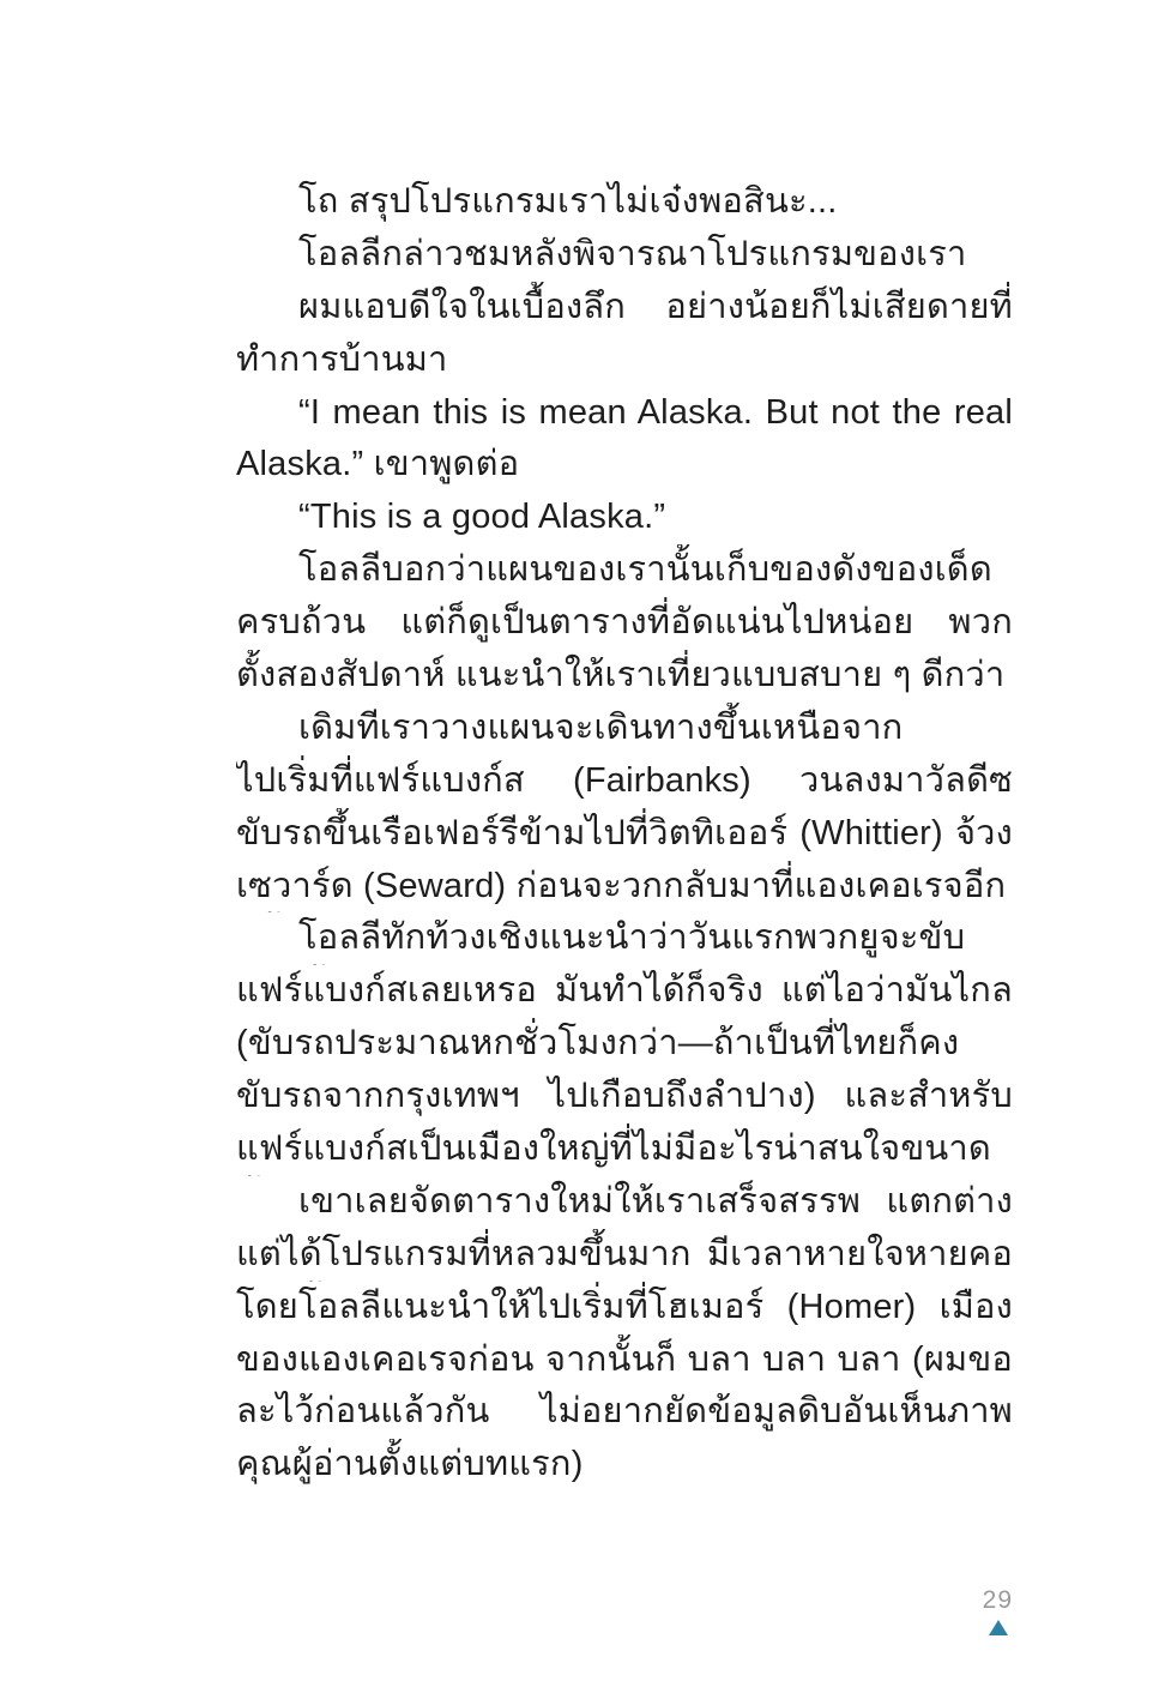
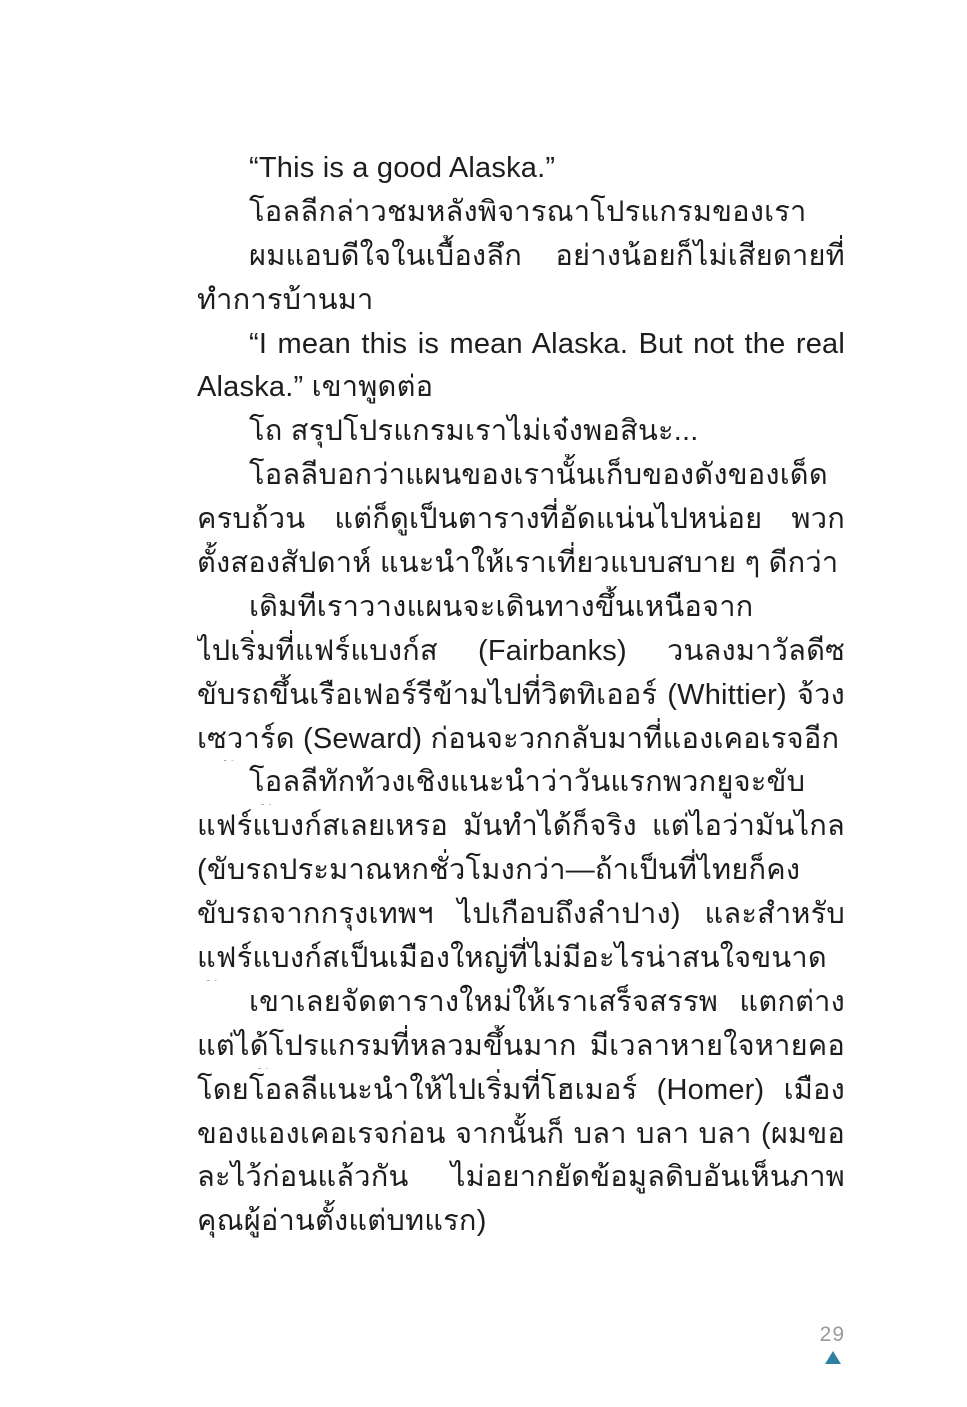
- โถ สรุปโปรแกรมเราไม่เจ๋งพอสินะ...
+ “This is a good Alaska.”
  โอลลีกล่าวชมหลังพิจารณาโปรแกรมของเรา
  ผมแอบดีใจในเบื้องลึก อย่างน้อยก็ไม่เสียดายที่
  ทำการบ้านมา
  “I mean this is mean Alaska. But not the real
  Alaska.” เขาพูดต่อ
- “This is a good Alaska.”
+ โถ สรุปโปรแกรมเราไม่เจ๋งพอสินะ...
  โอลลีบอกว่าแผนของเรานั้นเก็บของดังของเด็ด
  ครบถ้วน แต่ก็ดูเป็นตารางที่อัดแน่นไปหน่อย พวก
  ตั้งสองสัปดาห์ แนะนำให้เราเที่ยวแบบสบาย ๆ ดีกว่า
  เดิมทีเราวางแผนจะเดินทางขึ้นเหนือจาก
  ไปเริ่มที่แฟร์แบงก์ส (Fairbanks) วนลงมาวัลดีซ
  ขับรถขึ้นเรือเฟอร์รีข้ามไปที่วิตทิเออร์ (Whittier) จ้วง
  เซวาร์ด (Seward) ก่อนจะวกกลับมาที่แองเคอเรจอีก
  โอลลีทักท้วงเชิงแนะนำว่าวันแรกพวกยูจะขับ
  แฟร์แบงก์สเลยเหรอ มันทำได้ก็จริง แต่ไอว่ามันไกล
  (ขับรถประมาณหกชั่วโมงกว่า—ถ้าเป็นที่ไทยก็คง
  ขับรถจากกรุงเทพฯ ไปเกือบถึงลำปาง) และสำหรับ
  แฟร์แบงก์สเป็นเมืองใหญ่ที่ไม่มีอะไรน่าสนใจขนาด
  เขาเลยจัดตารางใหม่ให้เราเสร็จสรรพ แตกต่าง
  แต่ได้โปรแกรมที่หลวมขึ้นมาก มีเวลาหายใจหายคอ
  โดยโอลลีแนะนำให้ไปเริ่มที่โฮเมอร์ (Homer) เมือง
  ของแองเคอเรจก่อน จากนั้นก็ บลา บลา บลา (ผมขอ
  ละไว้ก่อนแล้วกัน ไม่อยากยัดข้อมูลดิบอันเห็นภาพ
  คุณผู้อ่านตั้งแต่บทแรก)
  29
